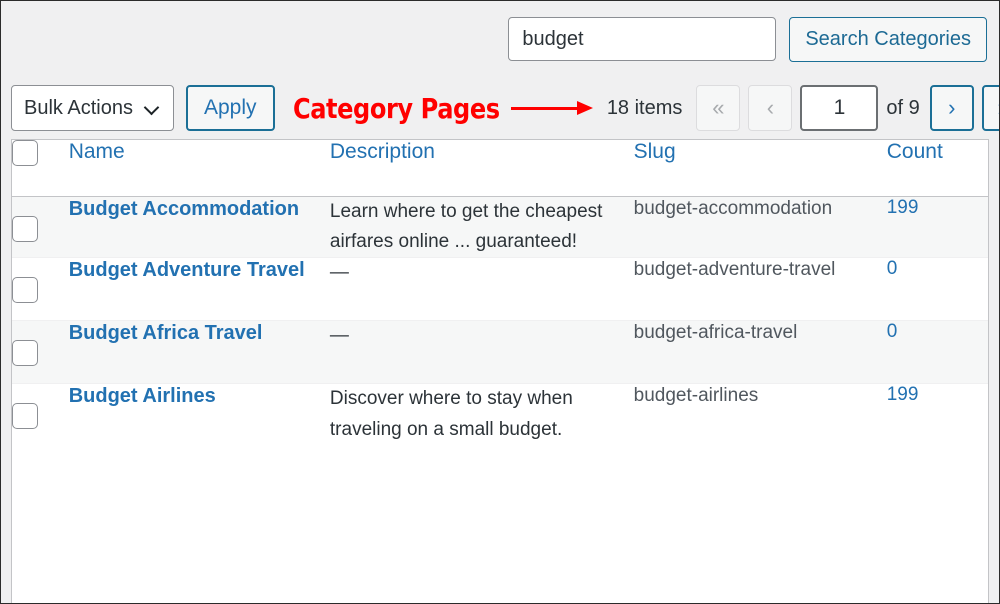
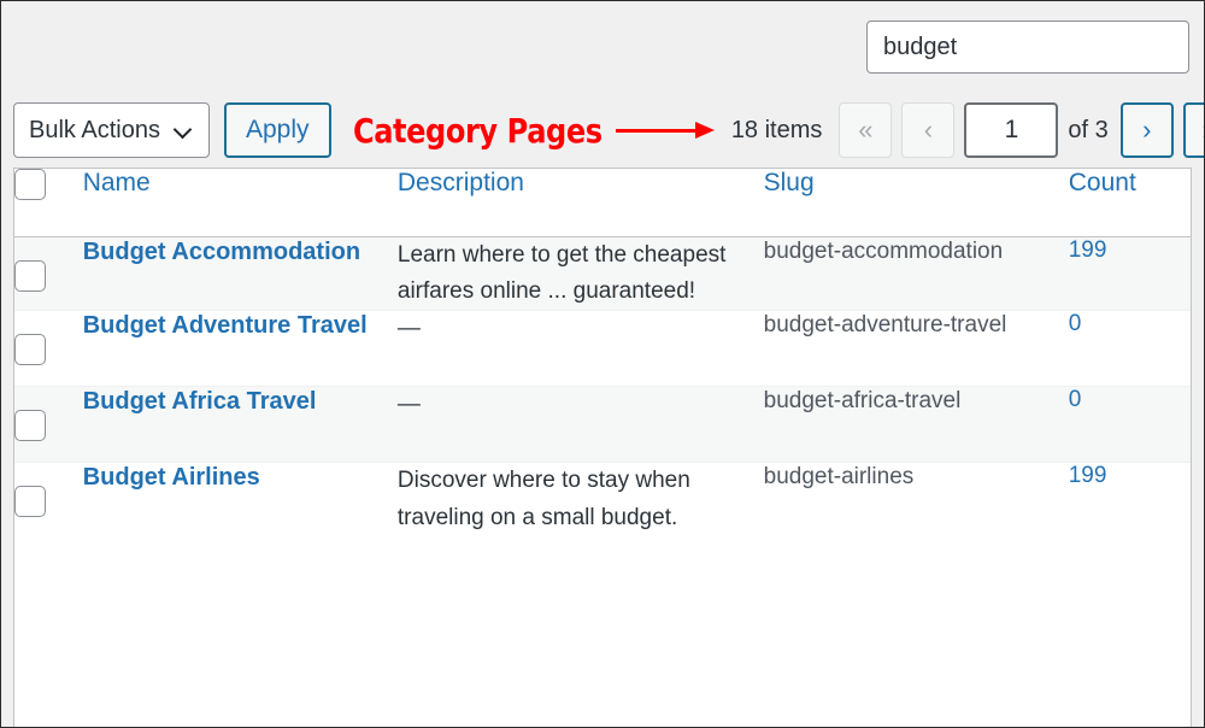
  budget
- Search Categories
  Bulk Actions
  Apply
  Category Pages
  18 items
  «
  ‹
  1
- of 9
+ of 3
  ›
  	Name	Description	Slug	Count
  	Budget Accommodation	Learn where to get the cheapest airfares online ... guaranteed!	budget-accommodation	199
  	Budget Adventure Travel	—	budget-adventure-travel	0
  	Budget Africa Travel	—	budget-africa-travel	0
  	Budget Airlines	Discover where to stay when traveling on a small budget.	budget-airlines	199
